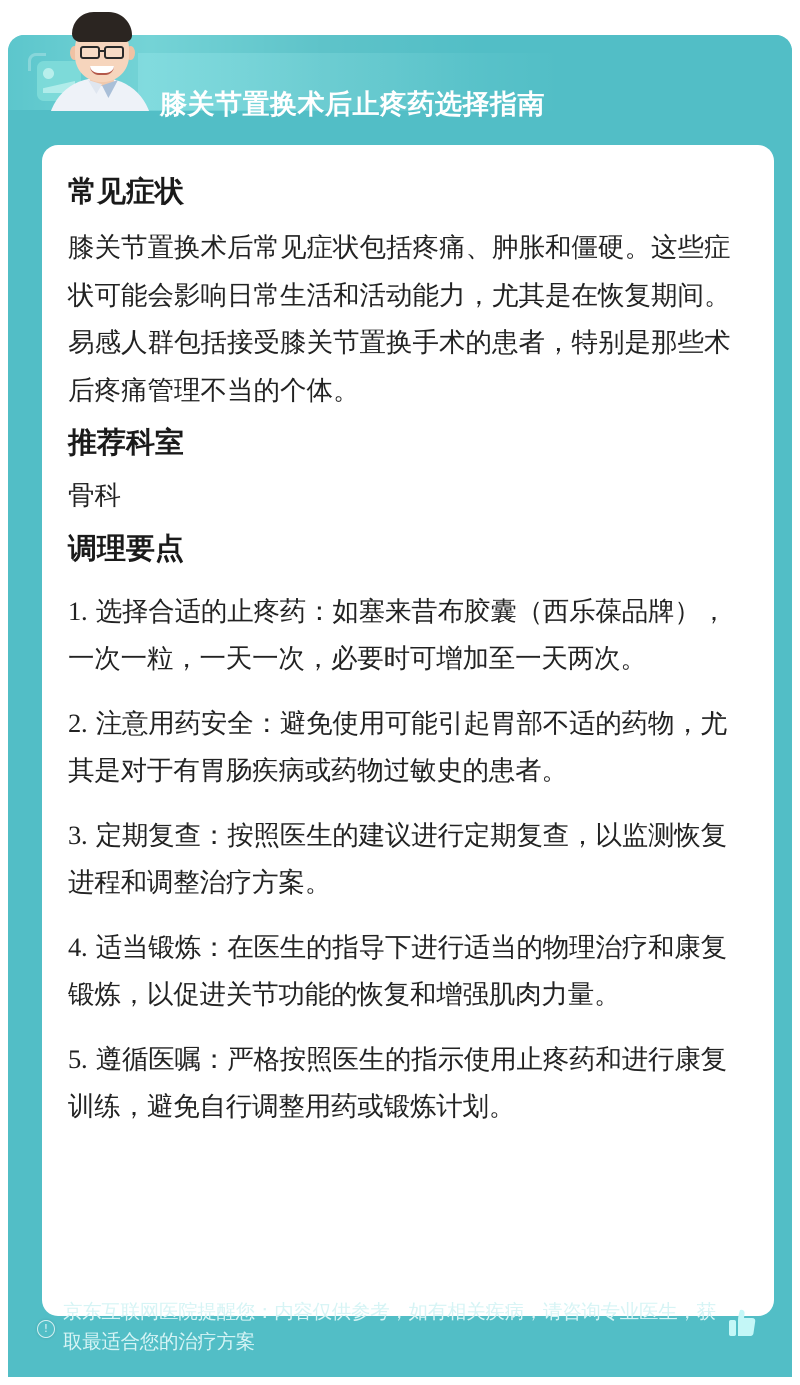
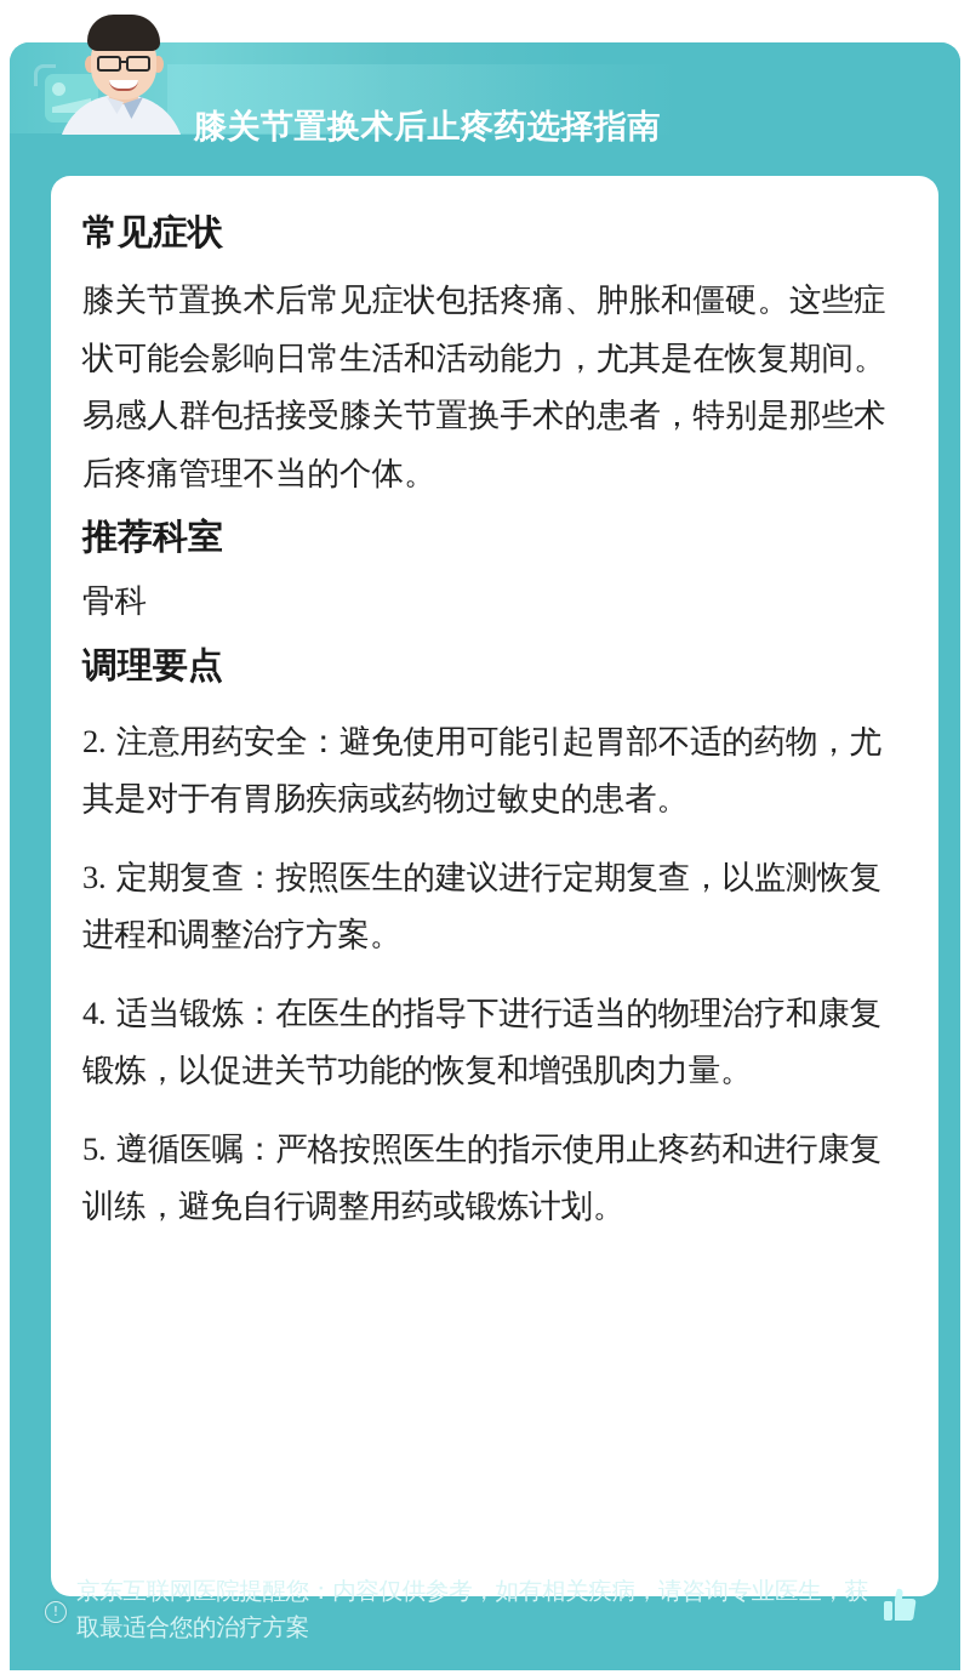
  膝关节置换术后止疼药选择指南
  常见症状
  膝关节置换术后常见症状包括疼痛、肿胀和僵硬。这些症状可能会影响日常生活和活动能力，尤其是在恢复期间。易感人群包括接受膝关节置换手术的患者，特别是那些术后疼痛管理不当的个体。
  推荐科室
  骨科
  调理要点
- 1. 选择合适的止疼药：如塞来昔布胶囊（西乐葆品牌），一次一粒，一天一次，必要时可增加至一天两次。
  2. 注意用药安全：避免使用可能引起胃部不适的药物，尤其是对于有胃肠疾病或药物过敏史的患者。
  3. 定期复查：按照医生的建议进行定期复查，以监测恢复进程和调整治疗方案。
  4. 适当锻炼：在医生的指导下进行适当的物理治疗和康复锻炼，以促进关节功能的恢复和增强肌肉力量。
  5. 遵循医嘱：严格按照医生的指示使用止疼药和进行康复训练，避免自行调整用药或锻炼计划。
  !
  京东互联网医院提醒您：内容仅供参考，如有相关疾病，请咨询专业医生，获取最适合您的治疗方案
